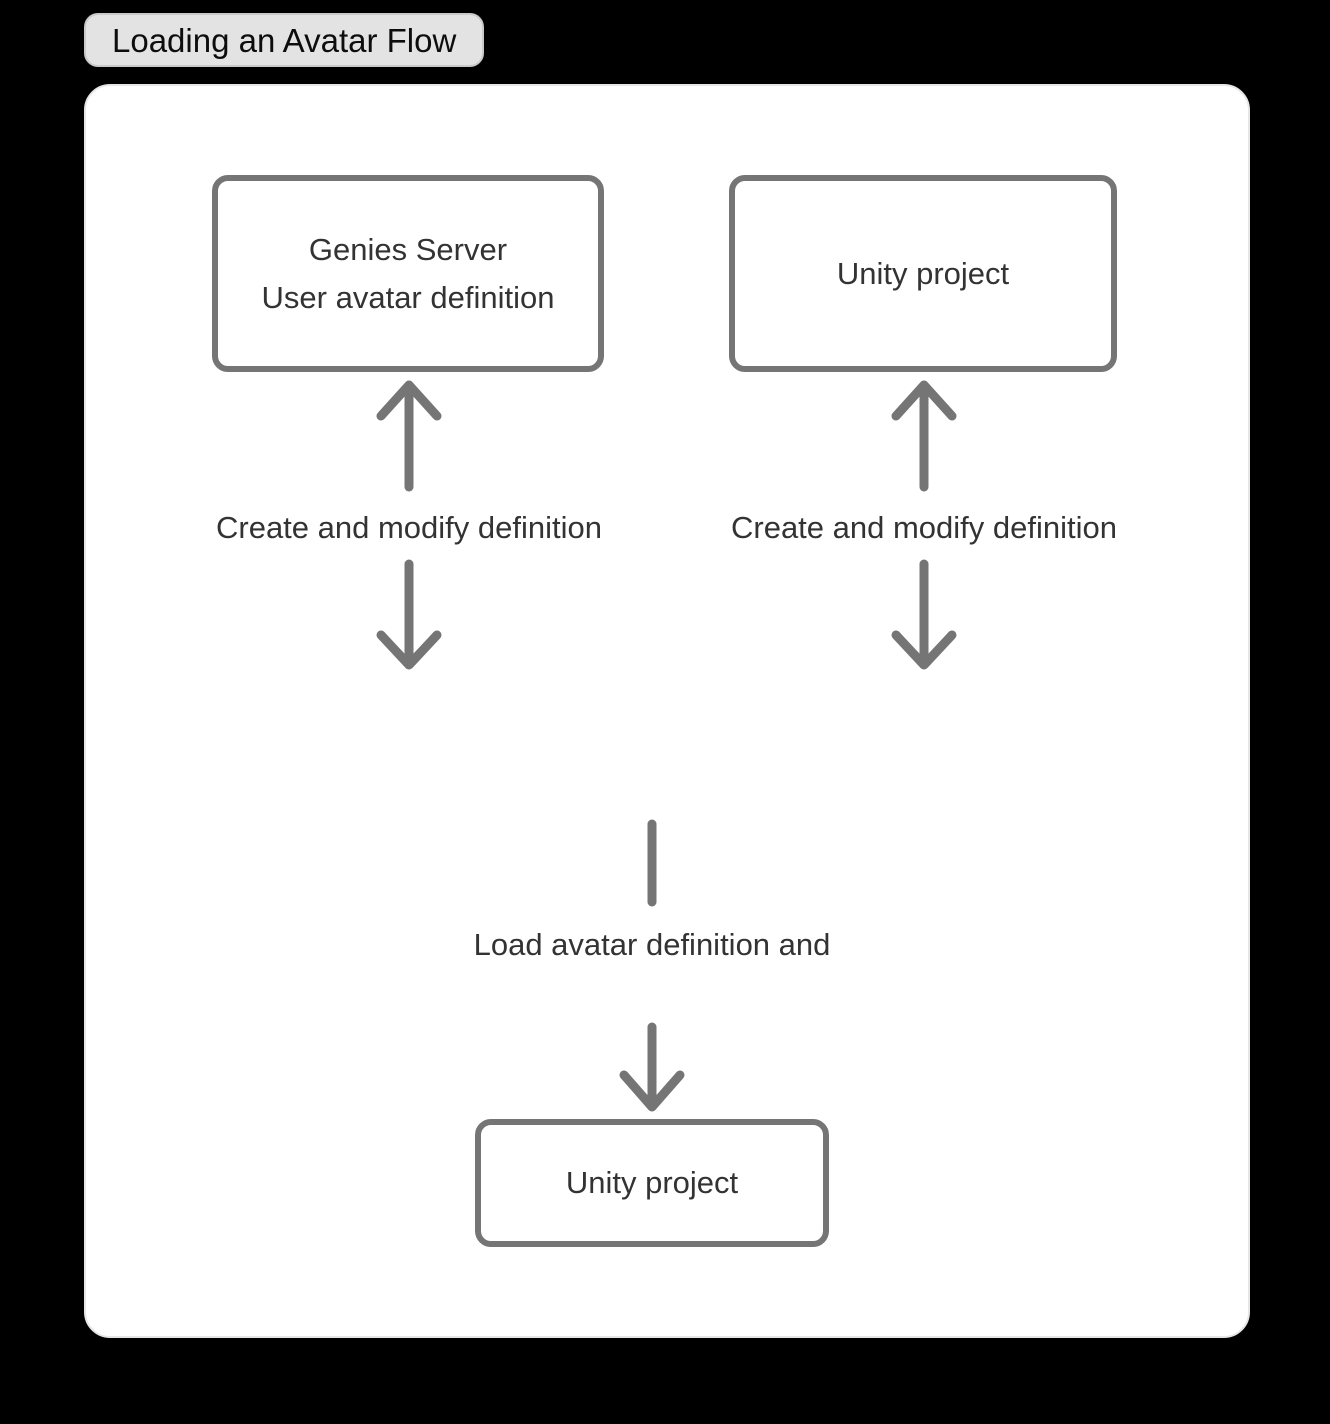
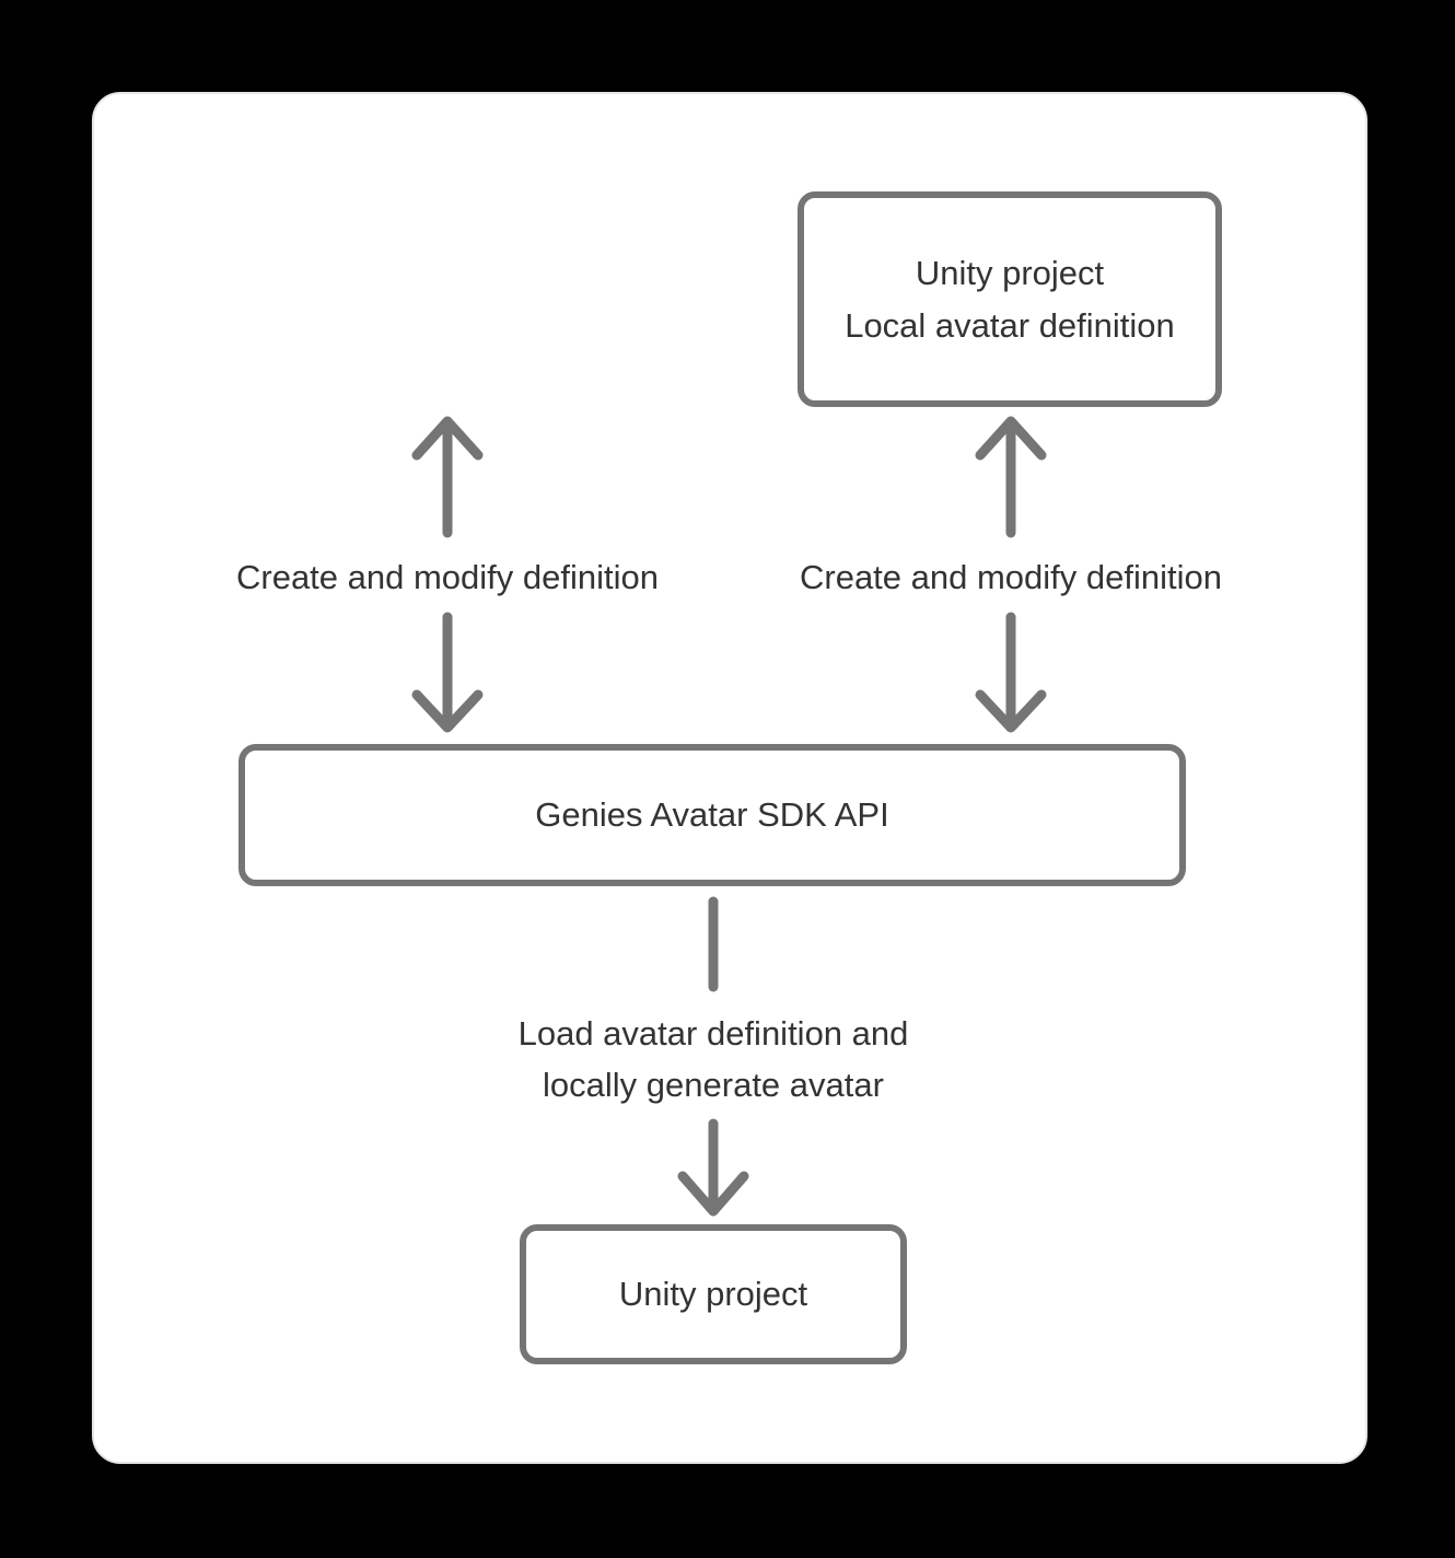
- Loading an Avatar Flow
- Genies Server
- User avatar definition
  Unity project
+ Local avatar definition
+ Genies Avatar SDK API
  Unity project
  Create and modify definition
  Create and modify definition
  Load avatar definition and
+ locally generate avatar
